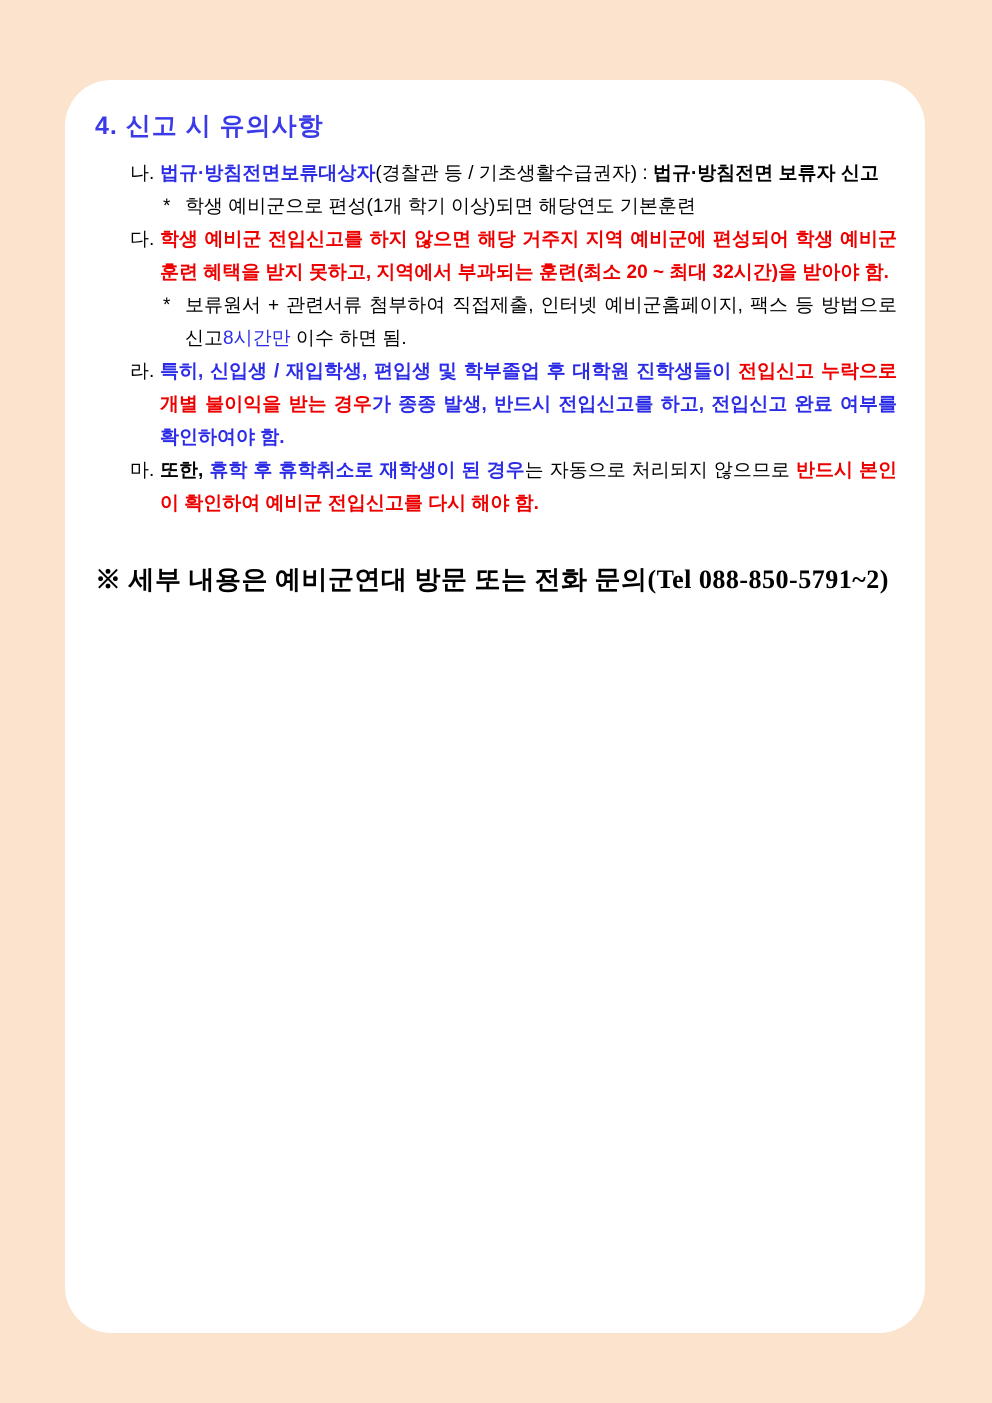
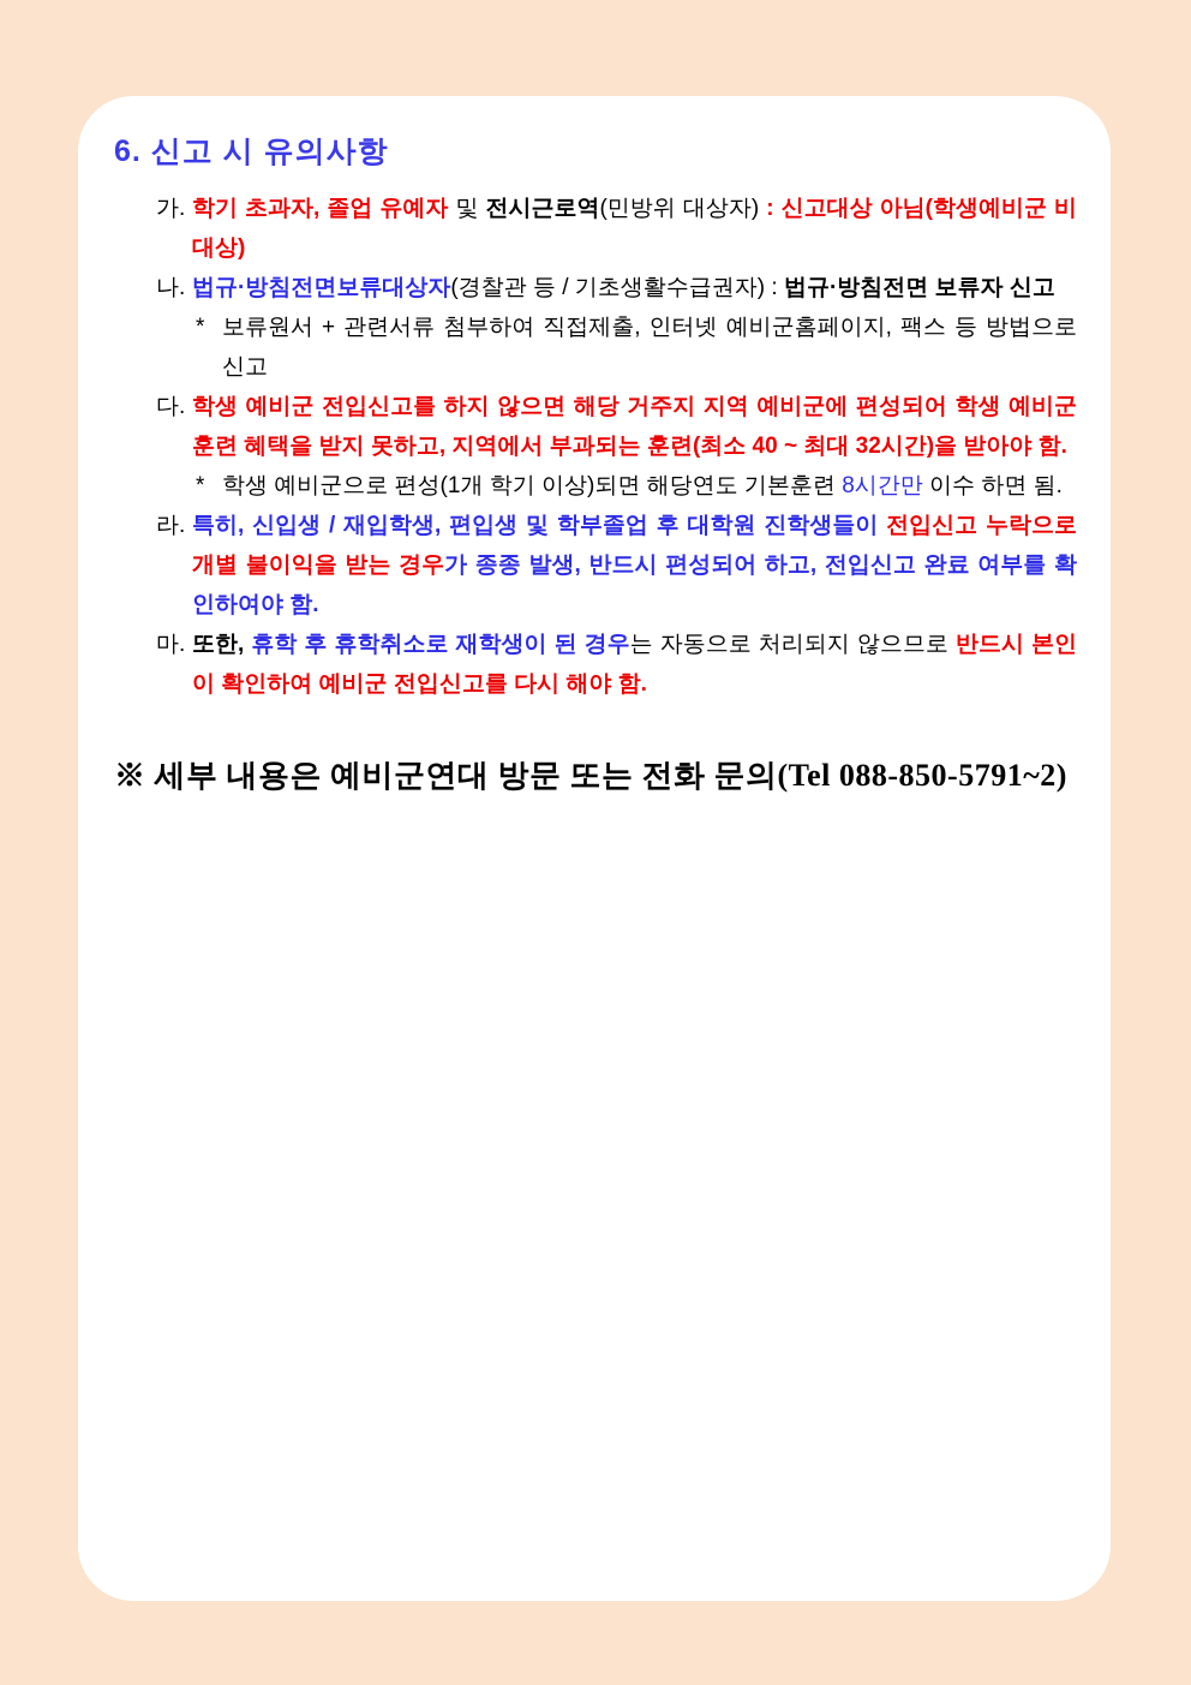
- 4. 신고 시 유의사항
+ 6. 신고 시 유의사항
+ 가.
+ 학기 초과자, 졸업 유예자 및 전시근로역(민방위 대상자) : 신고대상 아님(학생예비군 비대상)
  나.
  법규·방침전면보류대상자(경찰관 등 / 기초생활수급권자) : 법규·방침전면 보류자 신고
  *
- 학생 예비군으로 편성(1개 학기 이상)되면 해당연도 기본훈련
+ 보류원서 + 관련서류 첨부하여 직접제출, 인터넷 예비군홈페이지, 팩스 등 방법으로 신고
  다.
- 학생 예비군 전입신고를 하지 않으면 해당 거주지 지역 예비군에 편성되어 학생 예비군훈련 혜택을 받지 못하고, 지역에서 부과되는 훈련(최소 20 ~ 최대 32시간)을 받아야 함.
+ 학생 예비군 전입신고를 하지 않으면 해당 거주지 지역 예비군에 편성되어 학생 예비군훈련 혜택을 받지 못하고, 지역에서 부과되는 훈련(최소 40 ~ 최대 32시간)을 받아야 함.
  *
- 보류원서 + 관련서류 첨부하여 직접제출, 인터넷 예비군홈페이지, 팩스 등 방법으로 신고8시간만 이수 하면 됨.
+ 학생 예비군으로 편성(1개 학기 이상)되면 해당연도 기본훈련 8시간만 이수 하면 됨.
  라.
- 특히, 신입생 / 재입학생, 편입생 및 학부졸업 후 대학원 진학생들이 전입신고 누락으로 개별 불이익을 받는 경우가 종종 발생, 반드시 전입신고를 하고, 전입신고 완료 여부를 확인하여야 함.
+ 특히, 신입생 / 재입학생, 편입생 및 학부졸업 후 대학원 진학생들이 전입신고 누락으로 개별 불이익을 받는 경우가 종종 발생, 반드시 편성되어 하고, 전입신고 완료 여부를 확인하여야 함.
  마.
  또한, 휴학 후 휴학취소로 재학생이 된 경우는 자동으로 처리되지 않으므로 반드시 본인이 확인하여 예비군 전입신고를 다시 해야 함.
  ※ 세부 내용은 예비군연대 방문 또는 전화 문의(Tel 088-850-5791~2)
